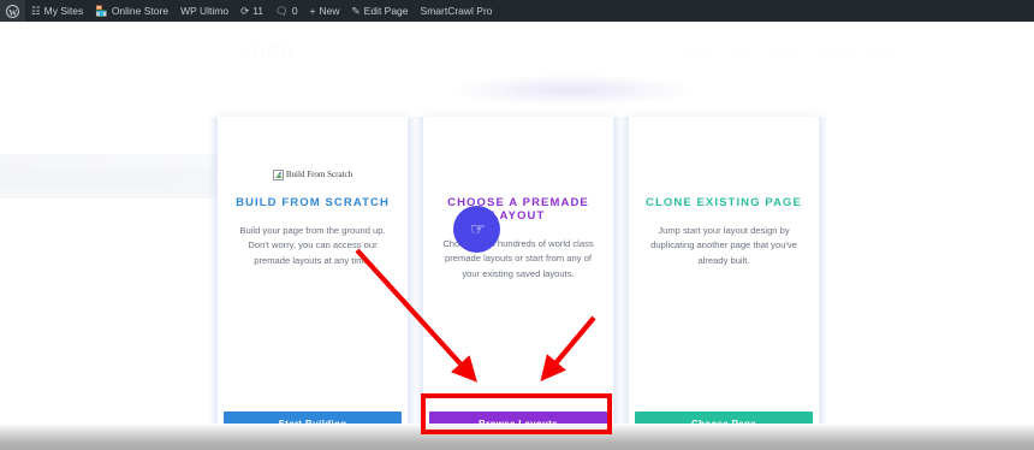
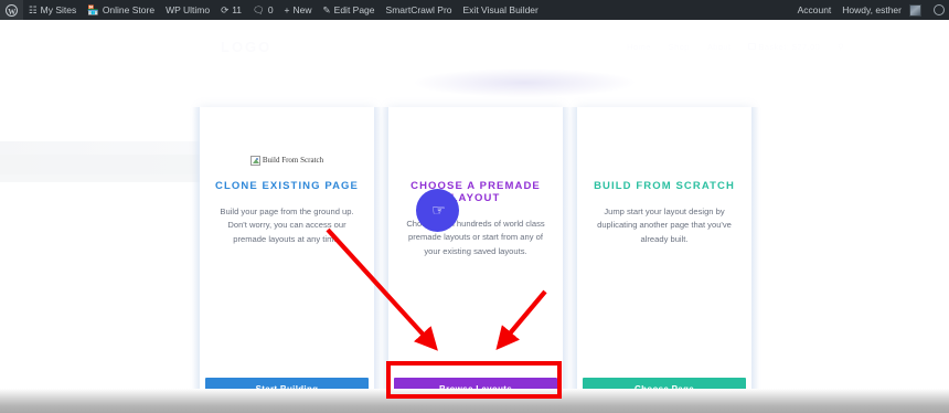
  ☷
  My Sites
  🏪
  Online Store
  WP Ultimo
  ⟳
  11
  🗨
  0
  +
  New
  ✎
  Edit Page
  SmartCrawl Pro
+ Exit Visual Builder
+ Account
+ Howdy, esther
  Build From Scratch
- BUILD FROM SCRATCH
+ CLONE EXISTING PAGE
  Build your page from the ground up. Don't worry, you can access our premade layouts at any tim.
  CHOOSE A PREMADE AYOUT
  Cho hundreds of world class premade layouts or start from any of your existing saved layouts.
- CLONE EXISTING PAGE
+ BUILD FROM SCRATCH
  Jump start your layout design by duplicating another page that you've already built.
  ☞
